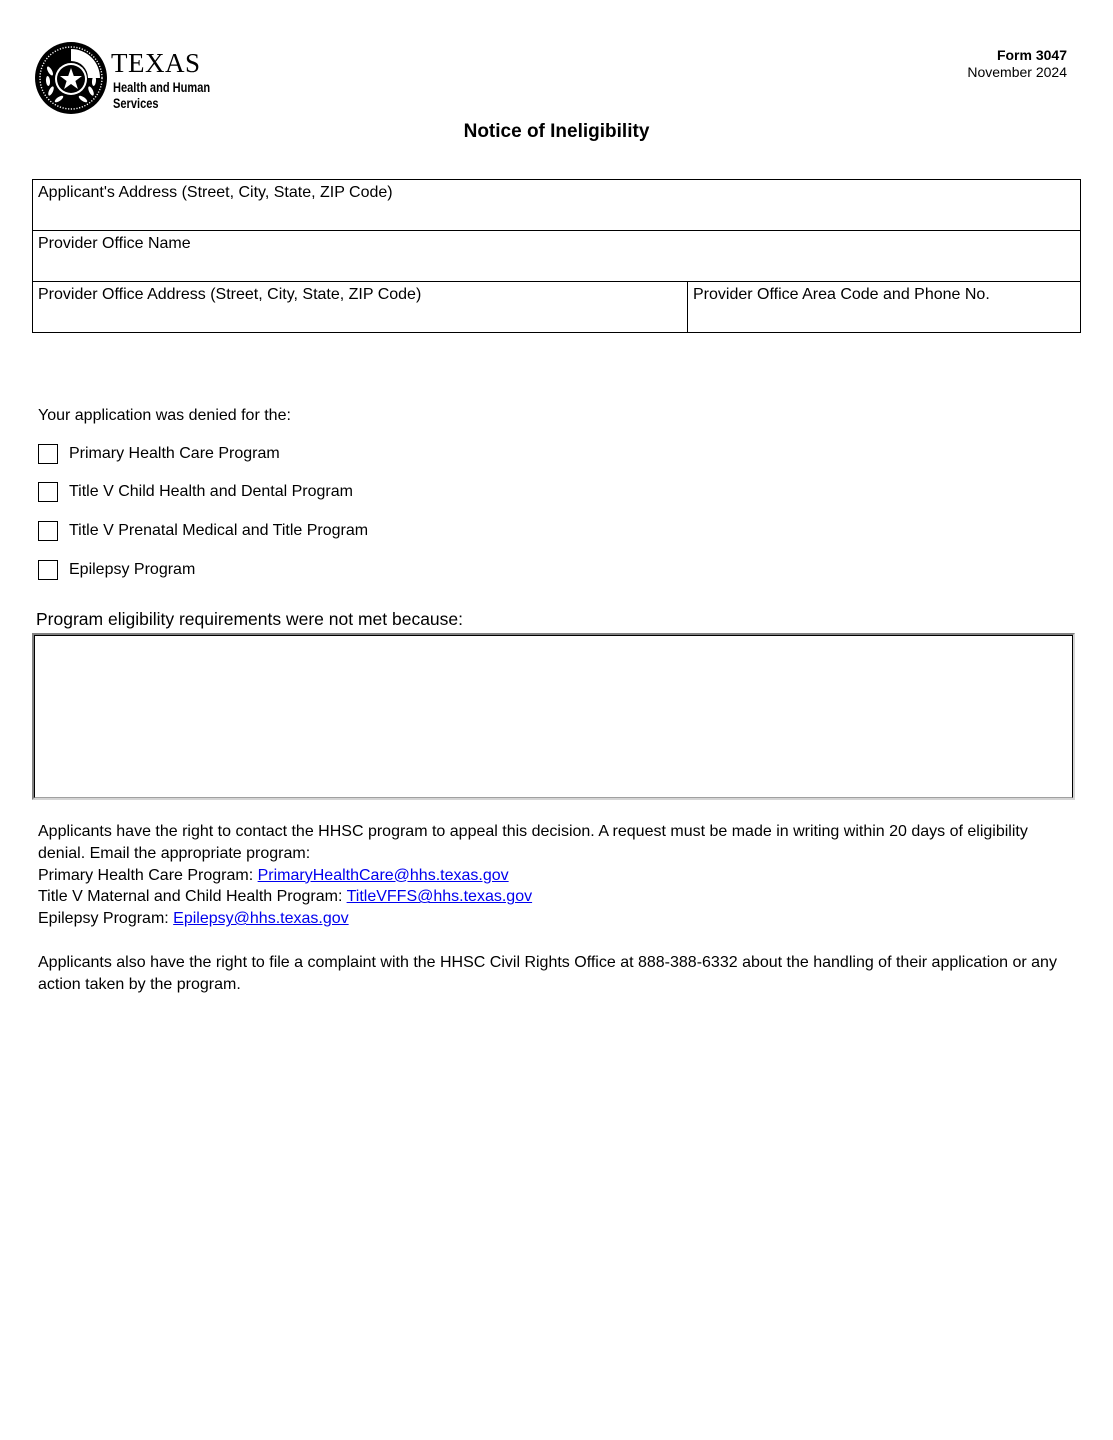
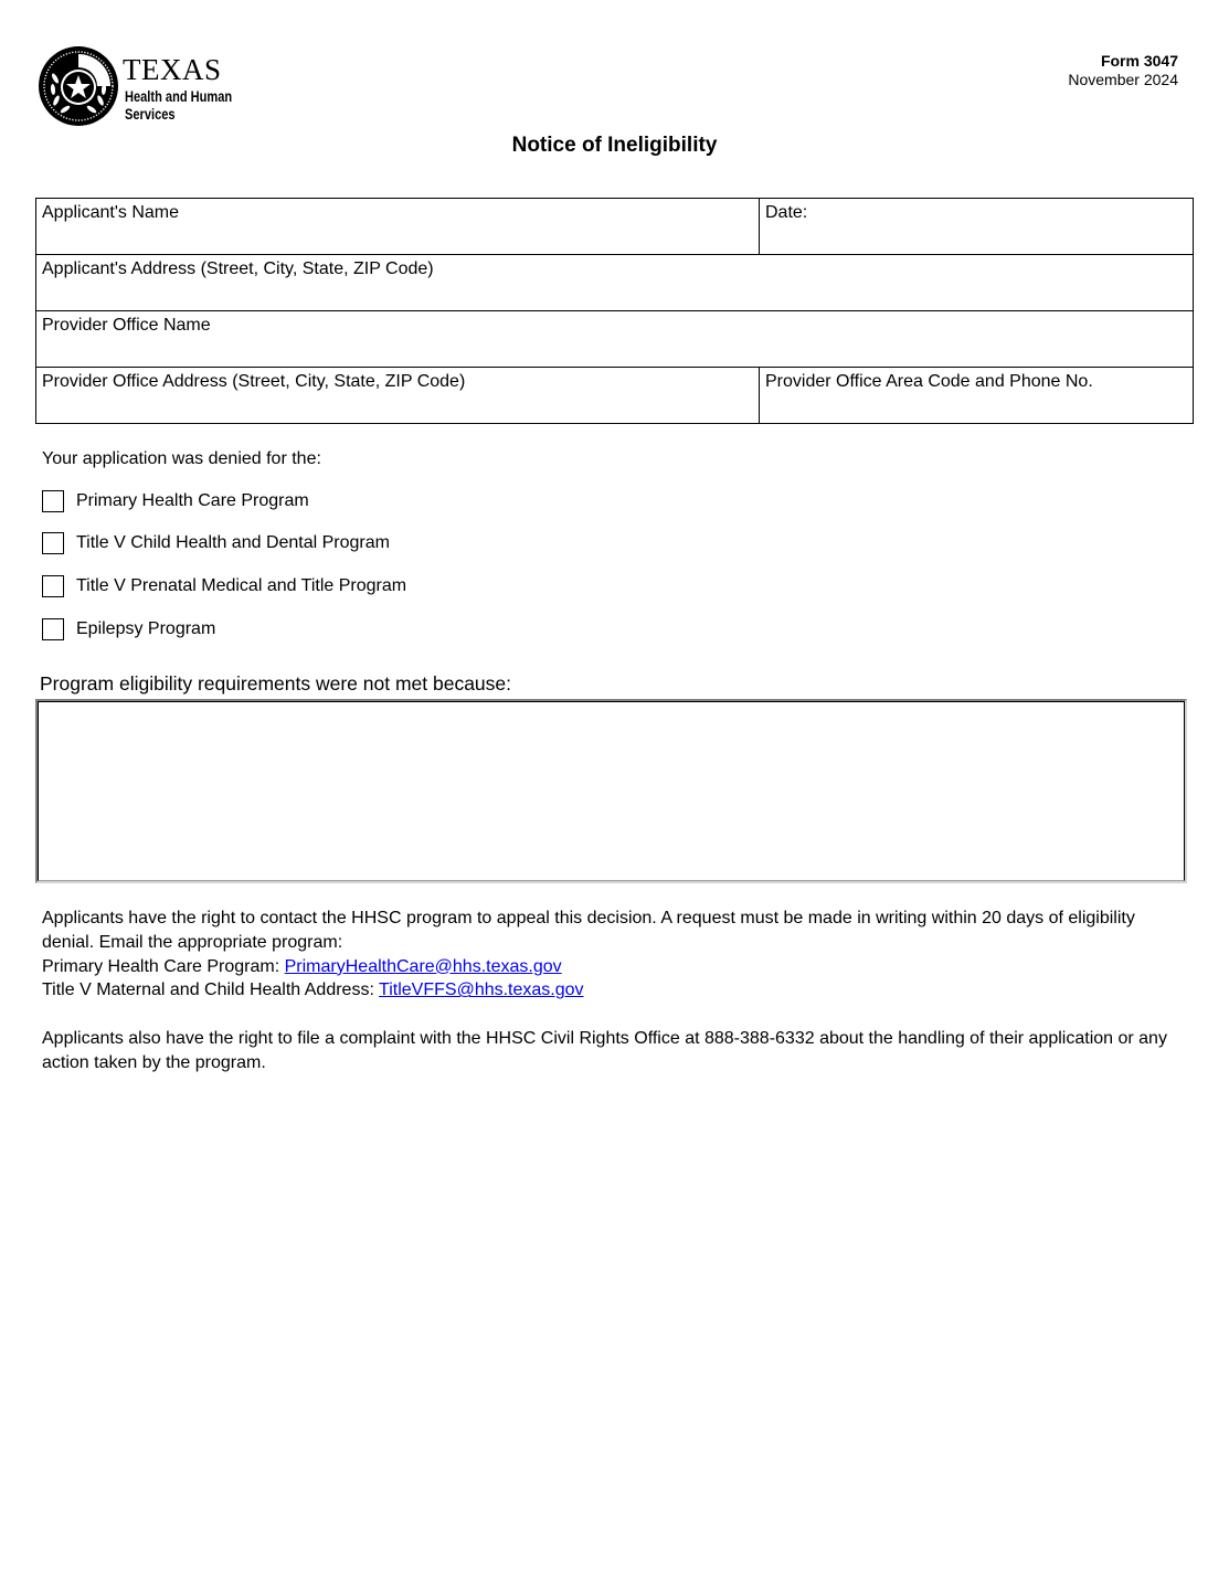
  TEXAS
  Health and Human
  Services
  Form 3047
  November 2024
  Notice of Ineligibility
+ Applicant's Name	Date:
  Applicant's Address (Street, City, State, ZIP Code)
  Provider Office Name
  Provider Office Address (Street, City, State, ZIP Code)	Provider Office Area Code and Phone No.
  Your application was denied for the:
  Primary Health Care Program
  Title V Child Health and Dental Program
  Title V Prenatal Medical and Title Program
  Epilepsy Program
  Program eligibility requirements were not met because:
  Applicants have the right to contact the HHSC program to appeal this decision. A request must be made in writing within 20 days of eligibility denial. Email the appropriate program:
  Primary Health Care Program: PrimaryHealthCare@hhs.texas.gov
- Title V Maternal and Child Health Program: TitleVFFS@hhs.texas.gov
+ Title V Maternal and Child Health Address: TitleVFFS@hhs.texas.gov
- Epilepsy Program: Epilepsy@hhs.texas.gov
  Applicants also have the right to file a complaint with the HHSC Civil Rights Office at 888-388-6332 about the handling of their application or any action taken by the program.
